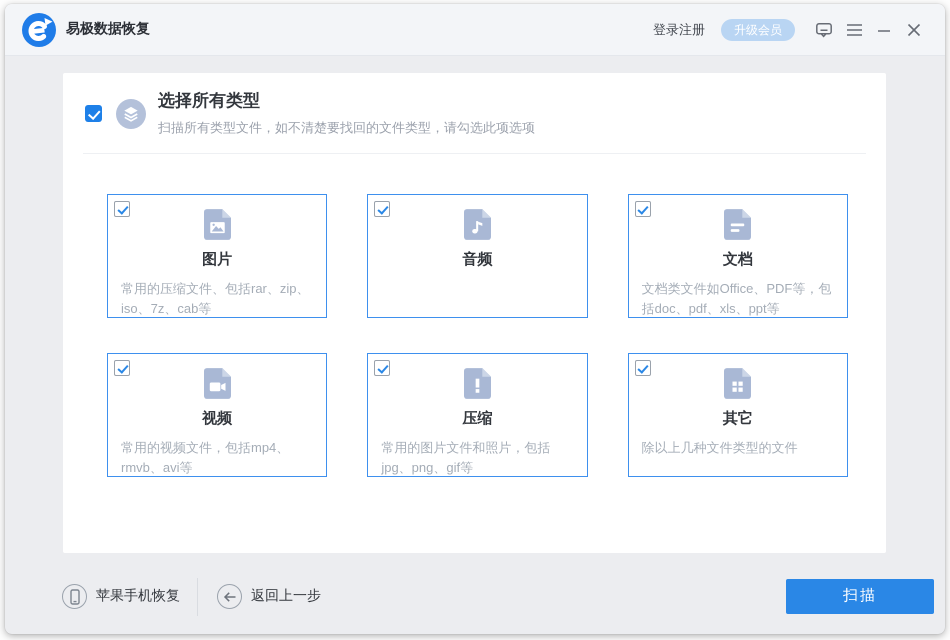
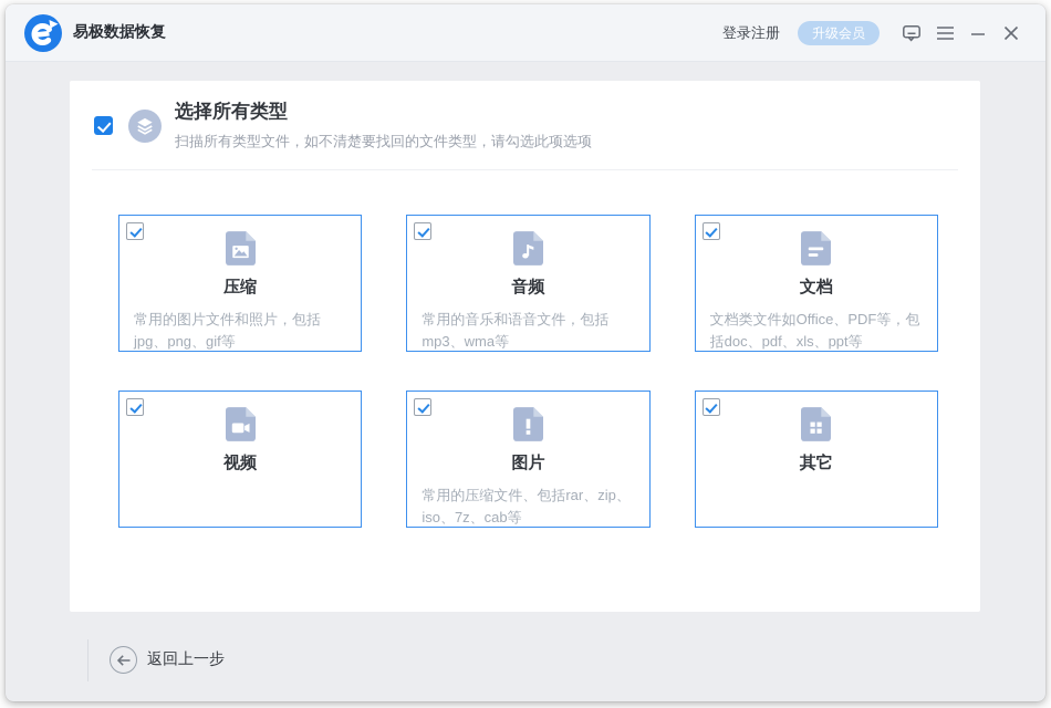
  易极数据恢复
  登录注册
  升级会员
  选择所有类型
  扫描所有类型文件，如不清楚要找回的文件类型，请勾选此项选项
- 图片
+ 压缩
- 常用的压缩文件、包括rar、zip、iso、7z、cab等
+ 常用的图片文件和照片，包括jpg、png、gif等
  音频
+ 常用的音乐和语音文件，包括mp3、wma等
  文档
  文档类文件如Office、PDF等，包括doc、pdf、xls、ppt等
  视频
- 常用的视频文件，包括mp4、rmvb、avi等
- 压缩
+ 图片
- 常用的图片文件和照片，包括jpg、png、gif等
+ 常用的压缩文件、包括rar、zip、iso、7z、cab等
  其它
- 除以上几种文件类型的文件
- 苹果手机恢复
  返回上一步
- 扫描
